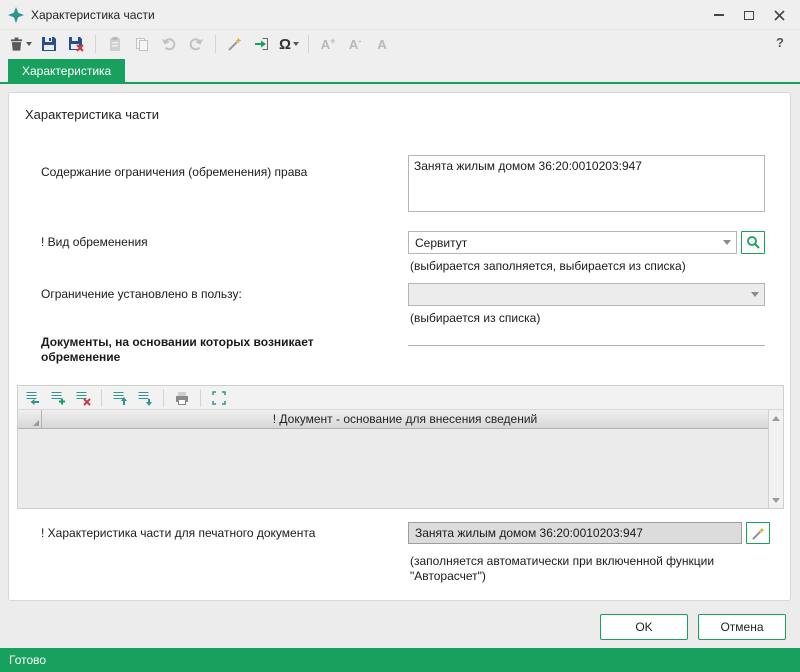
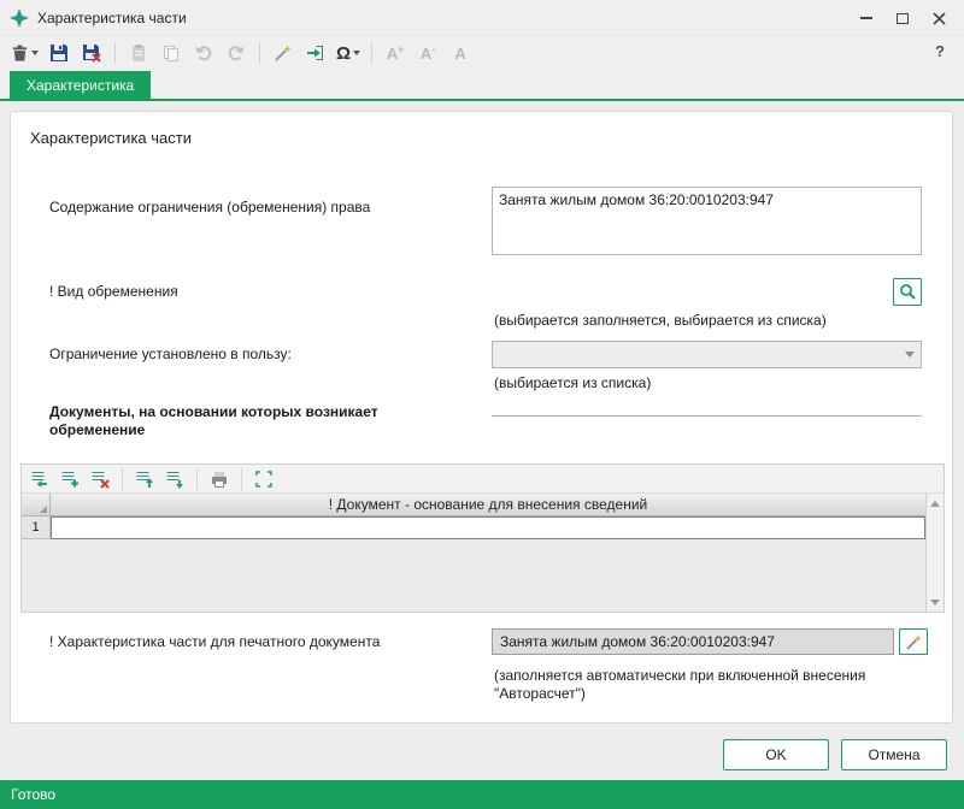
  Характеристика части
  Ω
  A+
  A-
  A
  ?
  Характеристика
  Характеристика части
  Содержание ограничения (обременения) права
  Занята жилым домом 36:20:0010203:947
  ! Вид обременения
- Сервитут
  (выбирается заполняется, выбирается из списка)
  Ограничение установлено в пользу:
  (выбирается из списка)
  Документы, на основании которых возникает обременение
  ! Документ - основание для внесения сведений
+ 1
  ! Характеристика части для печатного документа
  Занята жилым домом 36:20:0010203:947
- (заполняется автоматически при включенной функции "Авторасчет")
+ (заполняется автоматически при включенной внесения "Авторасчет")
  OK
  Отмена
  Готово
